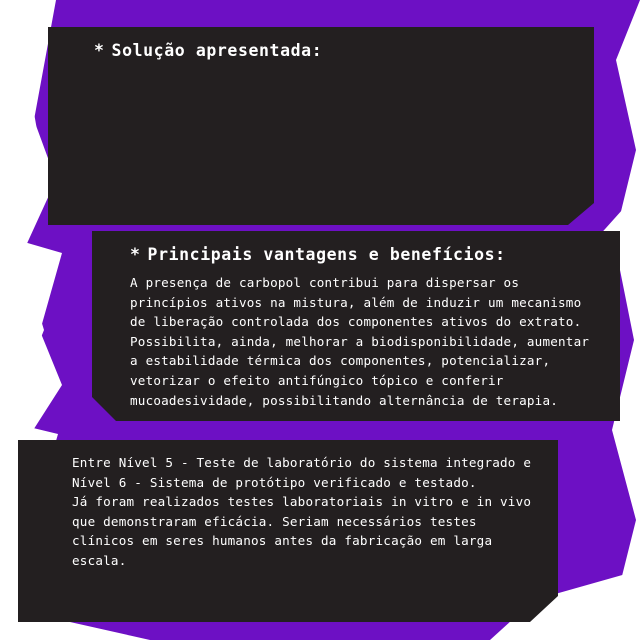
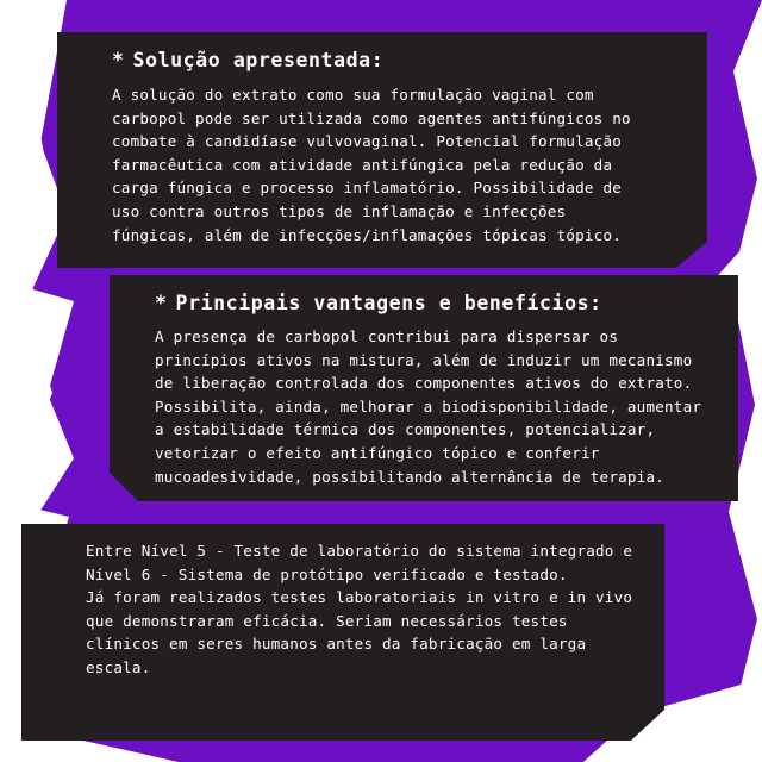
  * Solução apresentada:
+ A solução do extrato como sua formulação vaginal com
+ carbopol pode ser utilizada como agentes antifúngicos no
+ combate à candidíase vulvovaginal. Potencial formulação
+ farmacêutica com atividade antifúngica pela redução da
+ carga fúngica e processo inflamatório. Possibilidade de
+ uso contra outros tipos de inflamação e infecções
+ fúngicas, além de infecções/inflamações tópicas tópico.
  * Principais vantagens e benefícios:
  A presença de carbopol contribui para dispersar os
  princípios ativos na mistura, além de induzir um mecanismo
  de liberação controlada dos componentes ativos do extrato.
  Possibilita, ainda, melhorar a biodisponibilidade, aumentar
  a estabilidade térmica dos componentes, potencializar,
  vetorizar o efeito antifúngico tópico e conferir
  mucoadesividade, possibilitando alternância de terapia.
  Entre Nível 5 - Teste de laboratório do sistema integrado e
  Nível 6 - Sistema de protótipo verificado e testado.
  Já foram realizados testes laboratoriais in vitro e in vivo
  que demonstraram eficácia. Seriam necessários testes
  clínicos em seres humanos antes da fabricação em larga
  escala.
